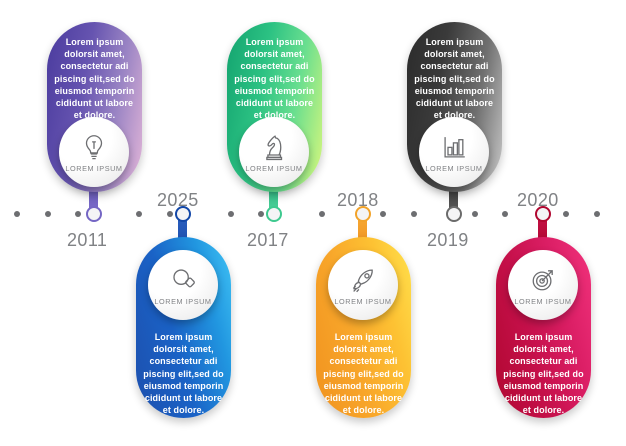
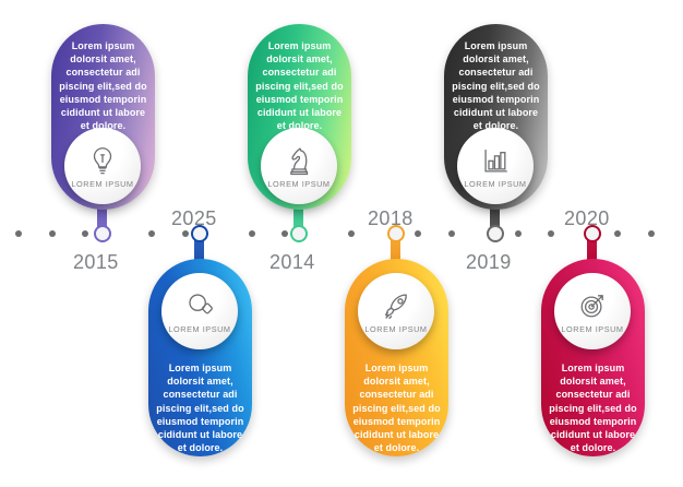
  Lorem ipsum dolorsit amet, consectetur adi piscing elit,sed do eiusmod temporin cididunt ut labore et dolore.
  LOREM IPSUM
- 2011
+ 2015
  Lorem ipsum dolorsit amet, consectetur adi piscing elit,sed do eiusmod temporin cididunt ut labore et dolore.
  LOREM IPSUM
  2025
  Lorem ipsum dolorsit amet, consectetur adi piscing elit,sed do eiusmod temporin cididunt ut labore et dolore.
  LOREM IPSUM
- 2017
+ 2014
  Lorem ipsum dolorsit amet, consectetur adi piscing elit,sed do eiusmod temporin cididunt ut labore et dolore.
  LOREM IPSUM
  2018
  Lorem ipsum dolorsit amet, consectetur adi piscing elit,sed do eiusmod temporin cididunt ut labore et dolore.
  LOREM IPSUM
  2019
  Lorem ipsum dolorsit amet, consectetur adi piscing elit,sed do eiusmod temporin cididunt ut labore et dolore.
  LOREM IPSUM
  2020
